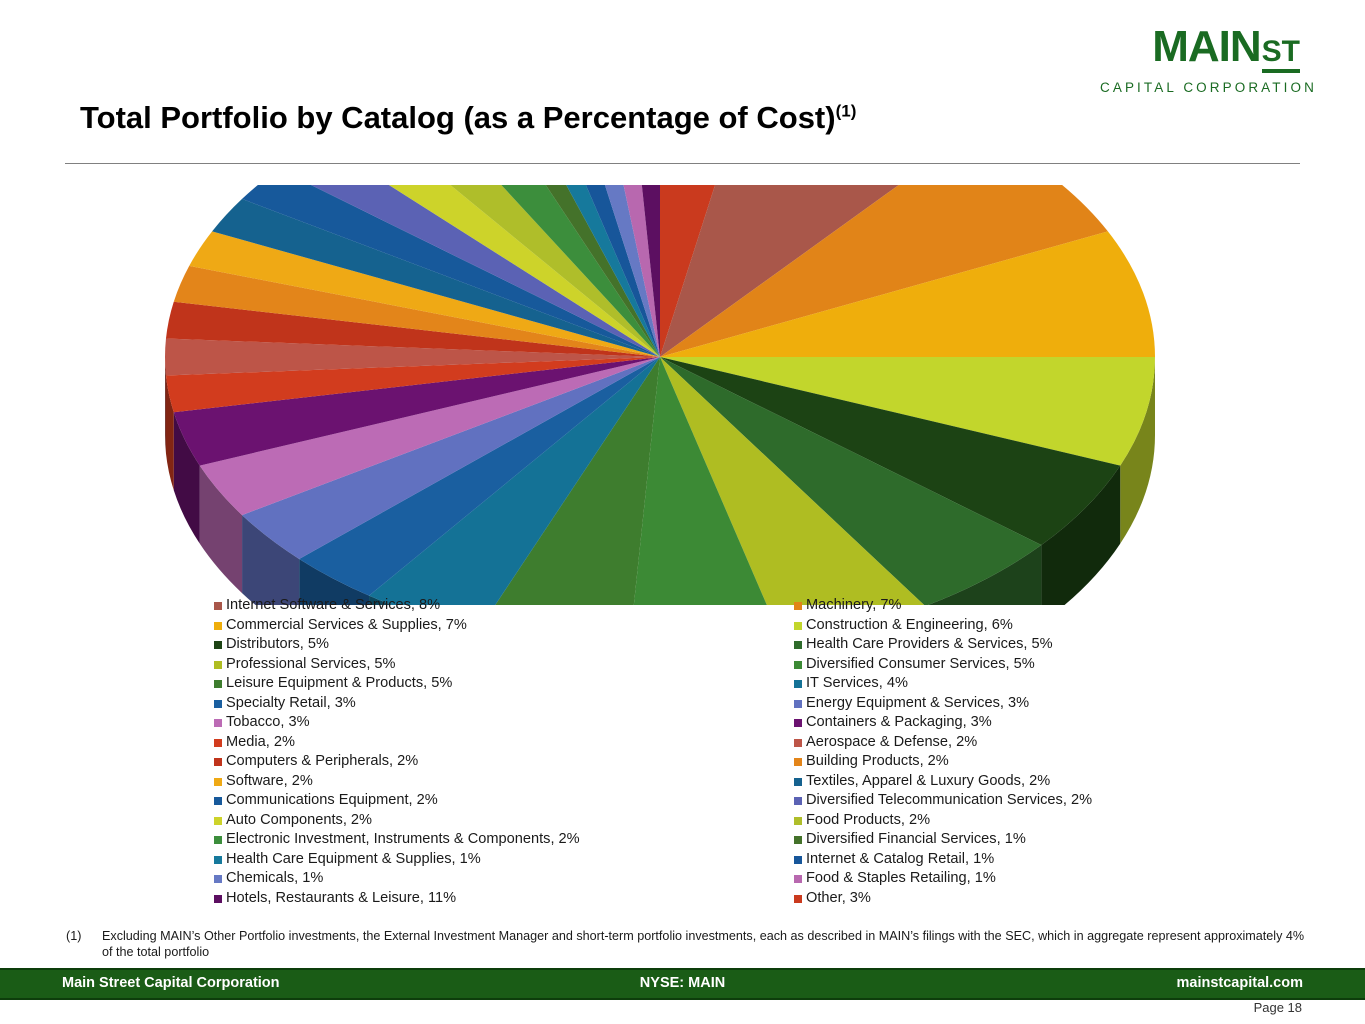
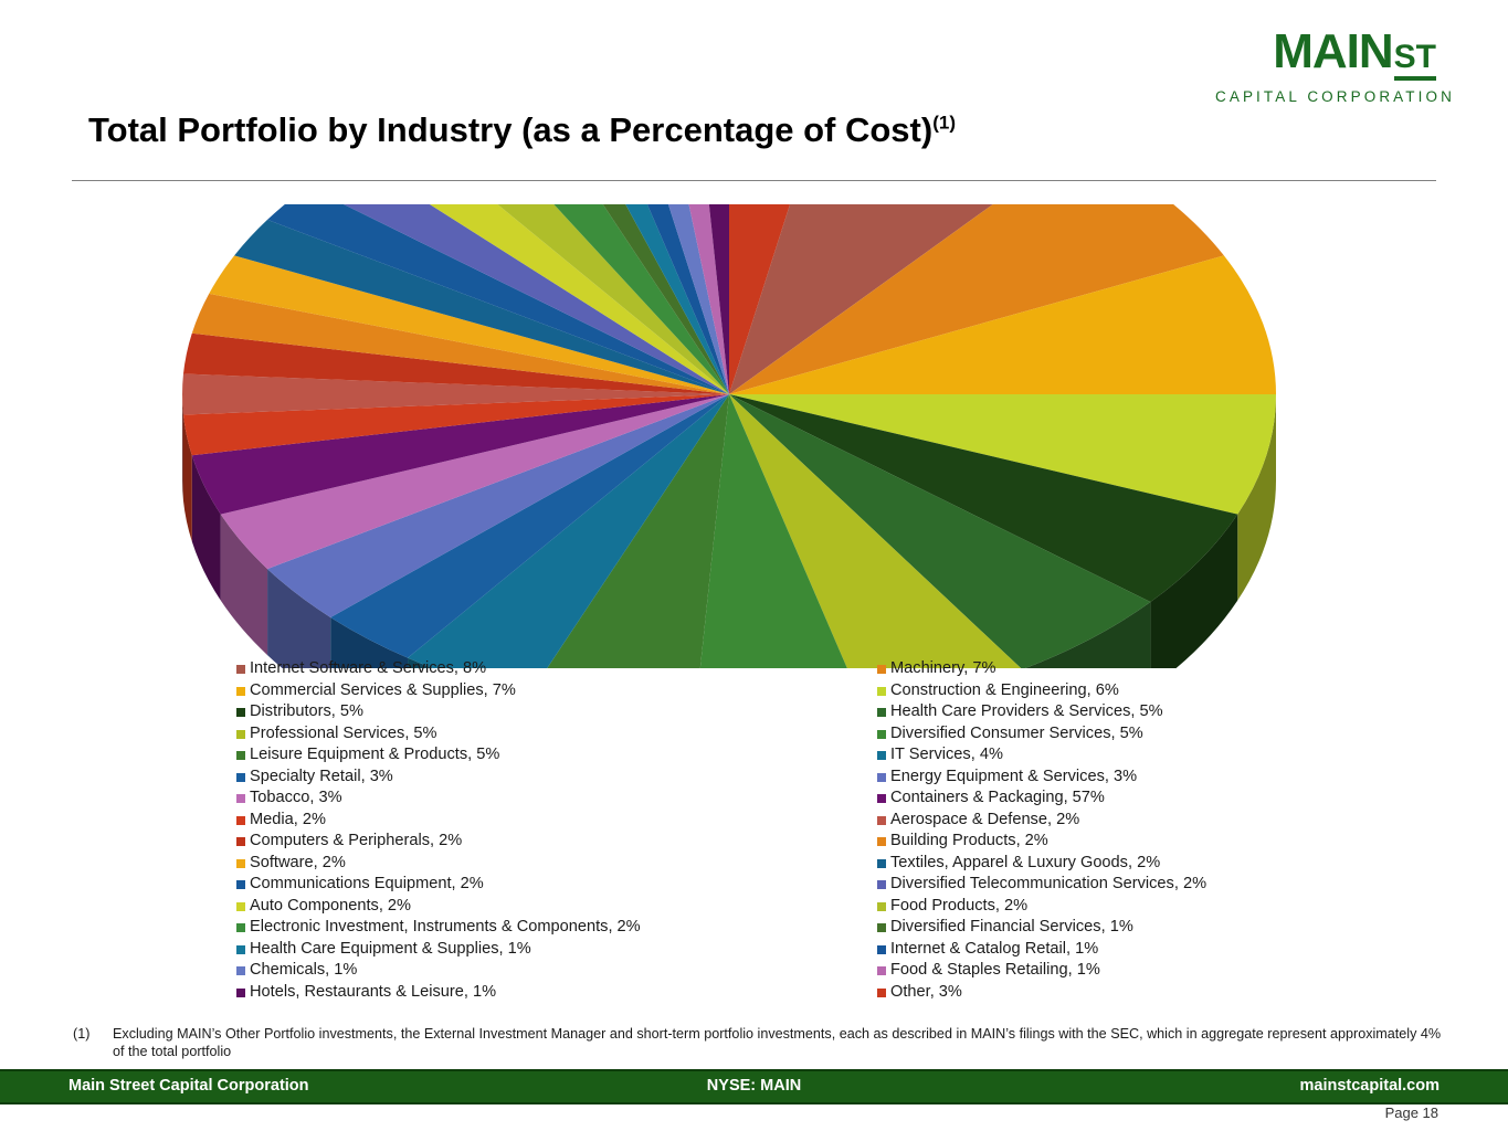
  MAINST
  CAPITAL CORPORATION
- Total Portfolio by Catalog (as a Percentage of Cost)(1)
+ Total Portfolio by Industry (as a Percentage of Cost)(1)
  Internet Software & Services, 8%
  Commercial Services & Supplies, 7%
  Distributors, 5%
  Professional Services, 5%
  Leisure Equipment & Products, 5%
  Specialty Retail, 3%
  Tobacco, 3%
  Media, 2%
  Computers & Peripherals, 2%
  Software, 2%
  Communications Equipment, 2%
  Auto Components, 2%
  Electronic Investment, Instruments & Components, 2%
  Health Care Equipment & Supplies, 1%
  Chemicals, 1%
- Hotels, Restaurants & Leisure, 11%
+ Hotels, Restaurants & Leisure, 1%
  Machinery, 7%
  Construction & Engineering, 6%
  Health Care Providers & Services, 5%
  Diversified Consumer Services, 5%
  IT Services, 4%
  Energy Equipment & Services, 3%
- Containers & Packaging, 3%
+ Containers & Packaging, 57%
  Aerospace & Defense, 2%
  Building Products, 2%
  Textiles, Apparel & Luxury Goods, 2%
  Diversified Telecommunication Services, 2%
  Food Products, 2%
  Diversified Financial Services, 1%
  Internet & Catalog Retail, 1%
  Food & Staples Retailing, 1%
  Other, 3%
  (1)
  Excluding MAIN’s Other Portfolio investments, the External Investment Manager and short-term portfolio investments, each as described in MAIN’s filings with the SEC, which in aggregate represent approximately 4% of the total portfolio
  Main Street Capital Corporation
  NYSE: MAIN
  mainstcapital.com
  Page 18
